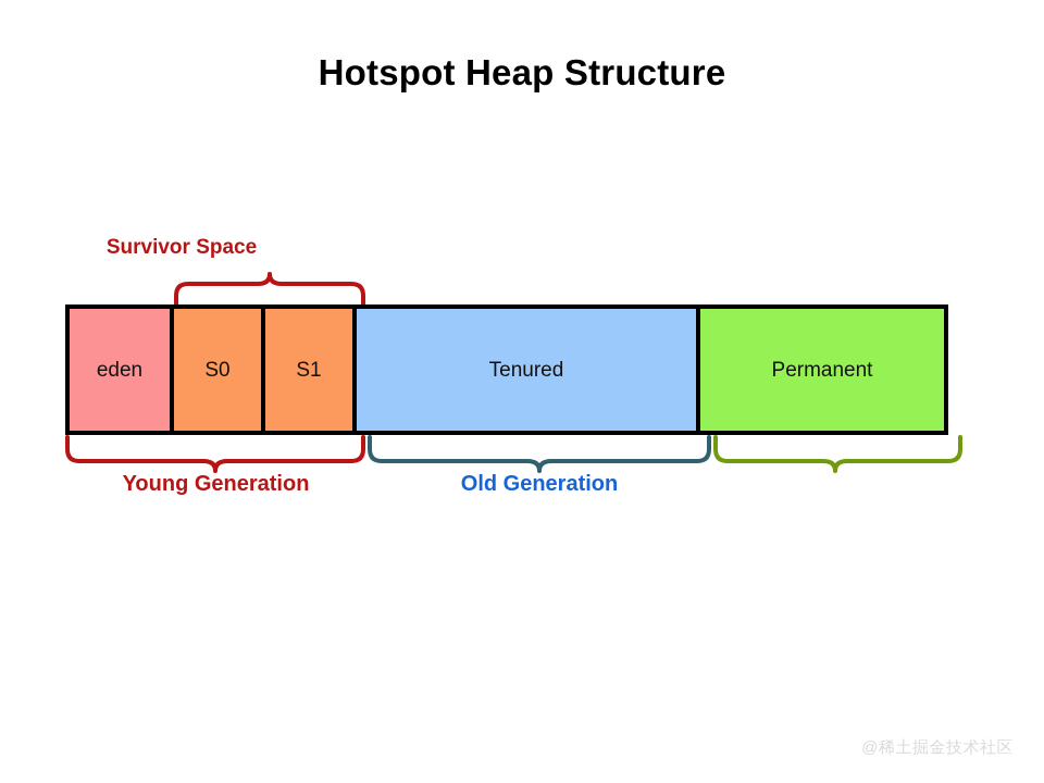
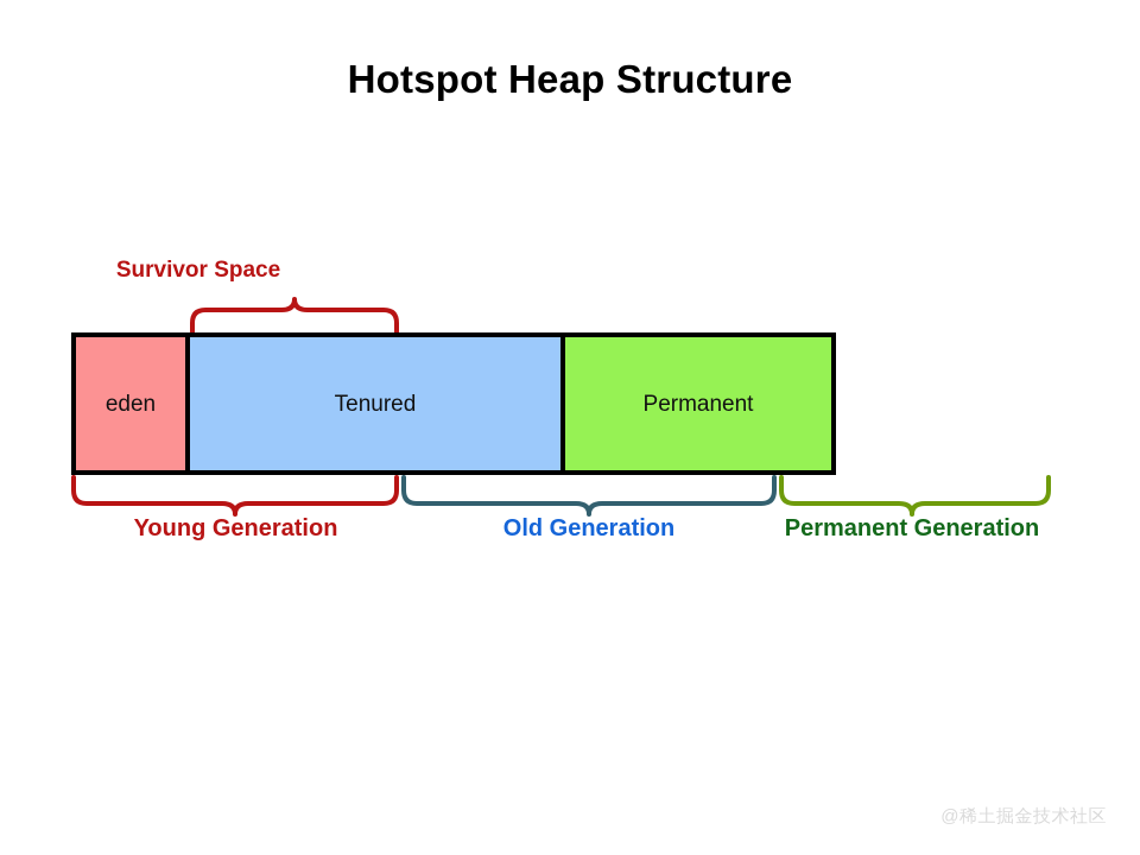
  Hotspot Heap Structure
  eden
- S0
- S1
  Tenured
  Permanent
  Survivor Space
  Young Generation
  Old Generation
+ Permanent Generation
  @稀土掘金技术社区
